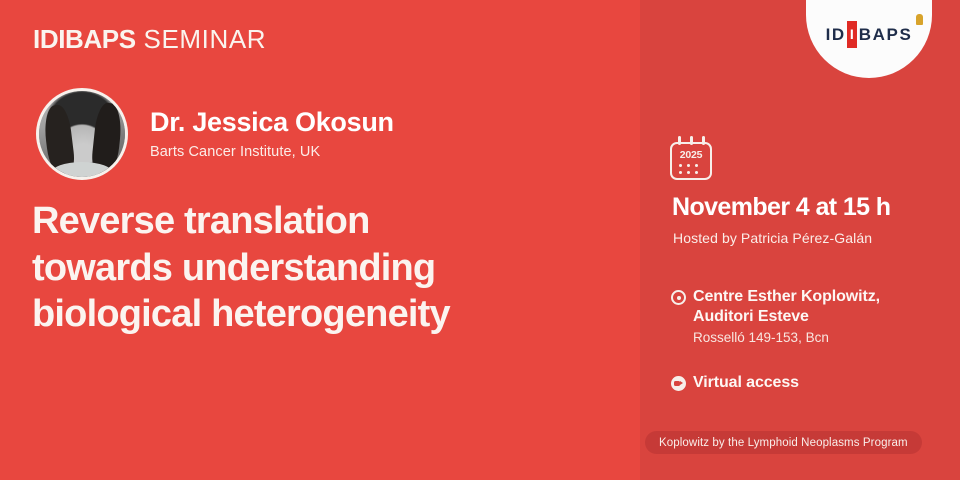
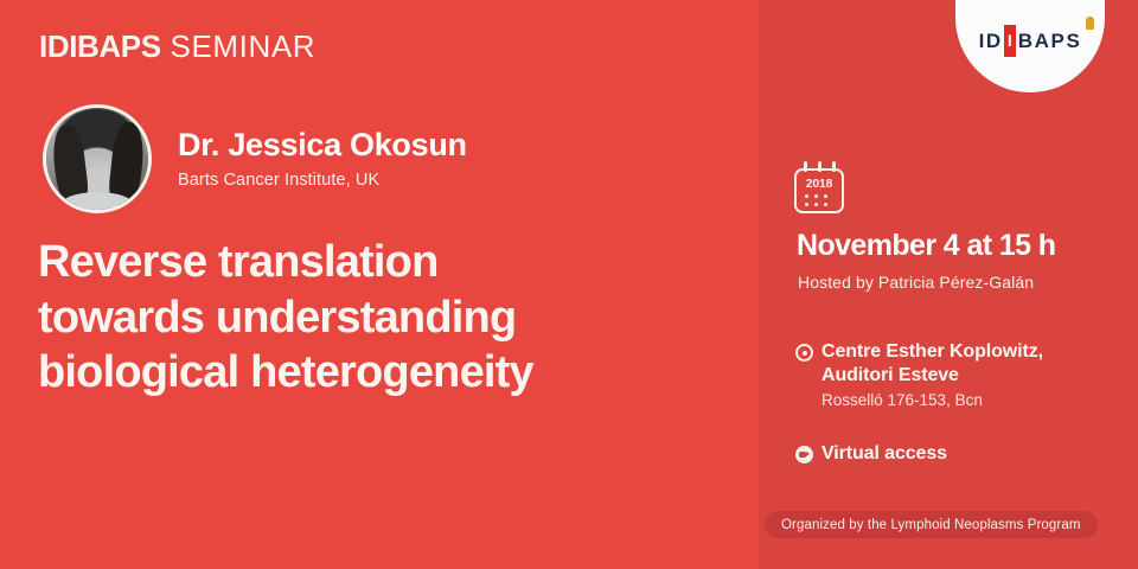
  IDIBAPS SEMINAR
  ID
  I
  BAPS
  Dr. Jessica Okosun
  Barts Cancer Institute, UK
  Reverse translation
  towards understanding
  biological heterogeneity
- 2025
+ 2018
  November 4 at 15 h
  Hosted by Patricia Pérez-Galán
  Centre Esther Koplowitz,
  Auditori Esteve
- Rosselló 149-153, Bcn
+ Rosselló 176-153, Bcn
  Virtual access
- Koplowitz by the Lymphoid Neoplasms Program
+ Organized by the Lymphoid Neoplasms Program
